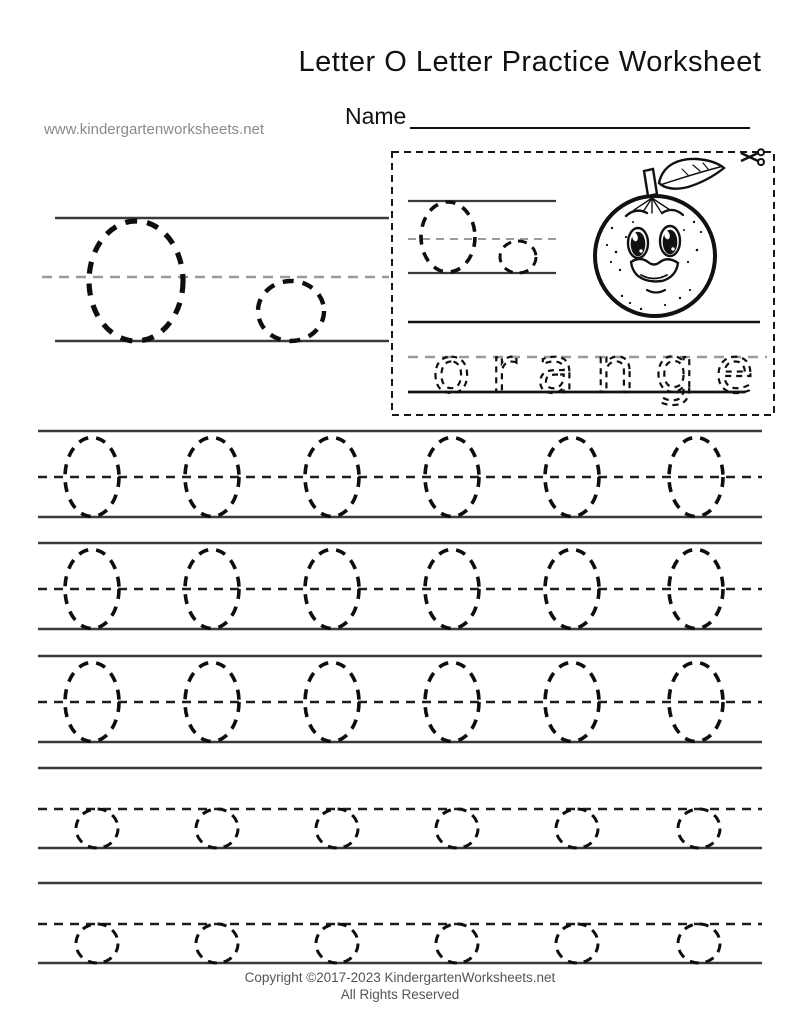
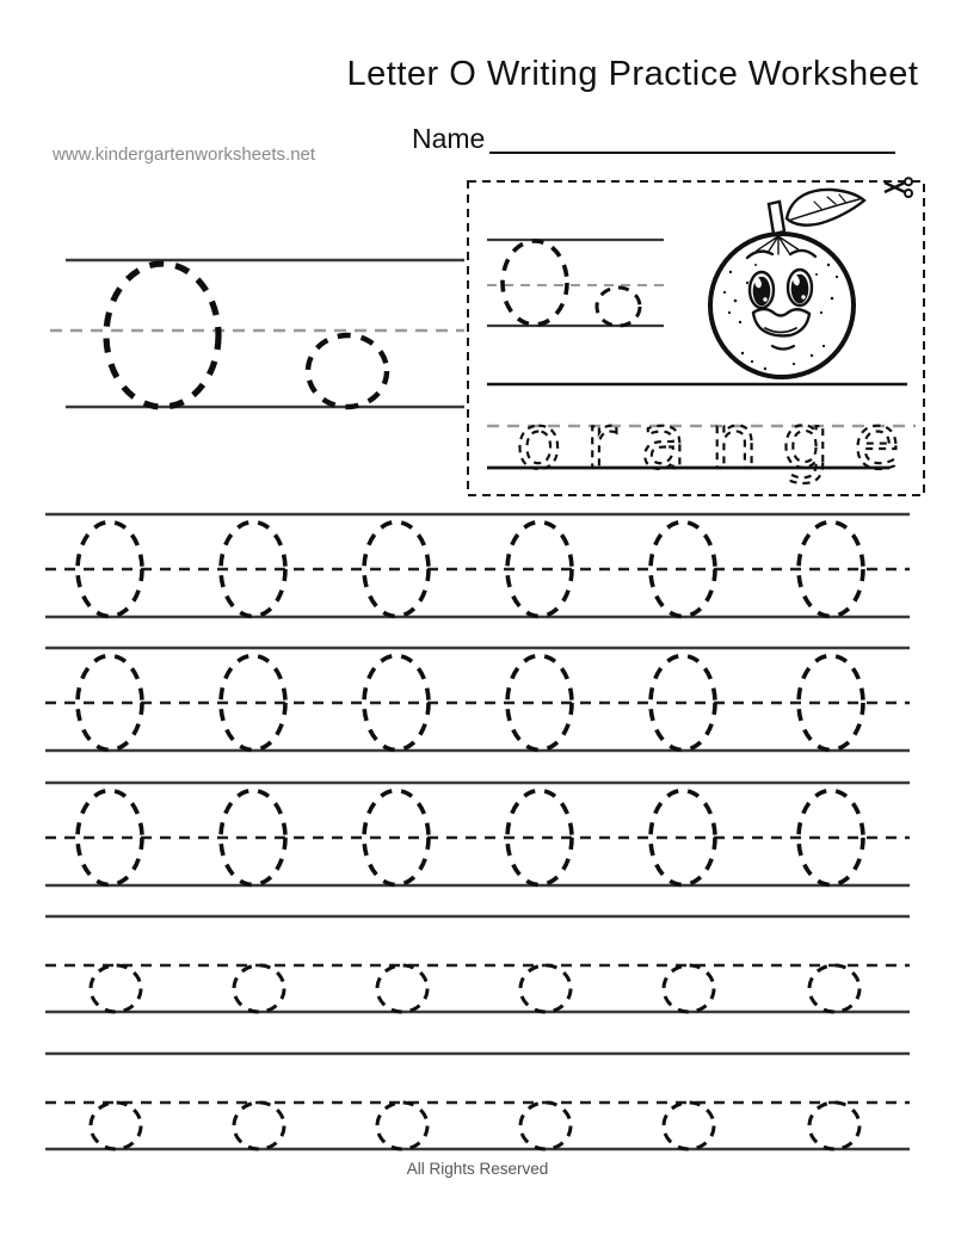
  www.kindergartenworksheets.net
- Letter O Letter Practice Worksheet
+ Letter O Writing Practice Worksheet
  Name
  orange
- Copyright ©2017-2023 KindergartenWorksheets.net
  All Rights Reserved
